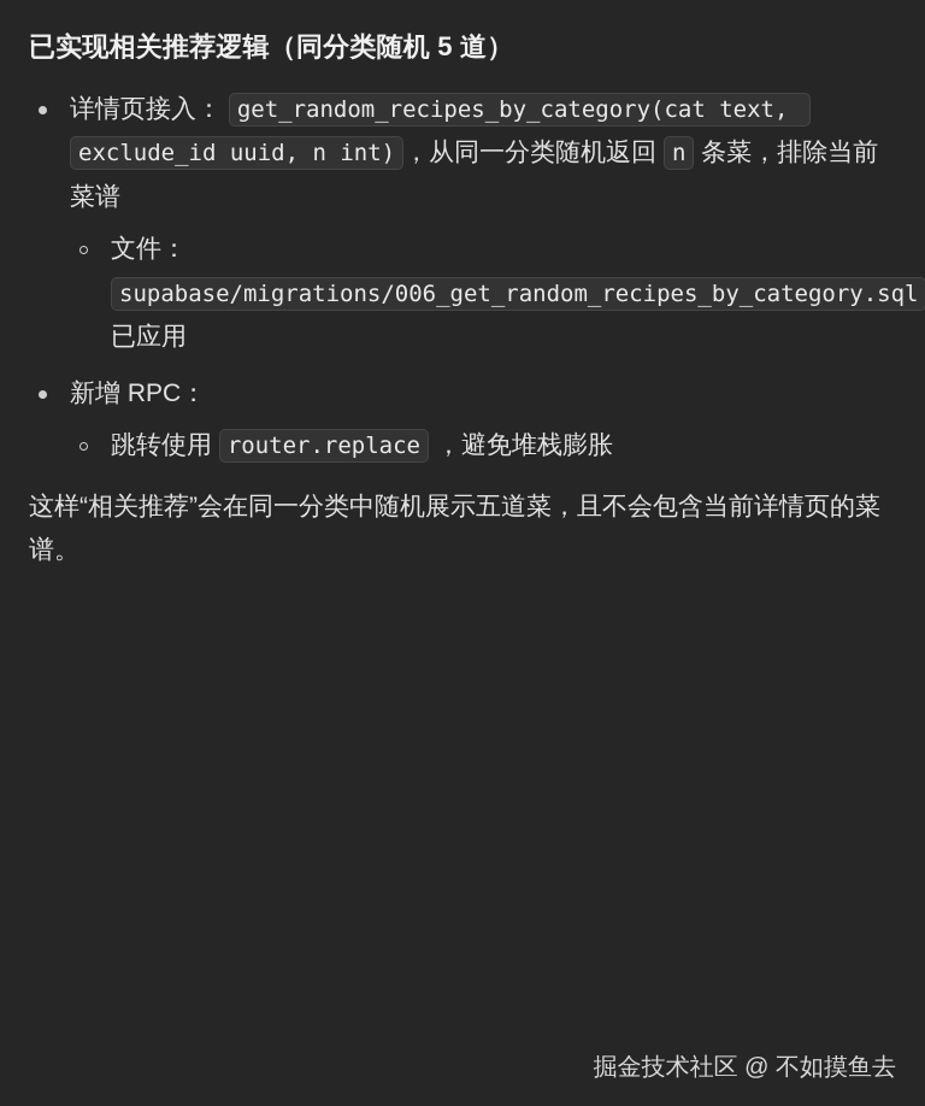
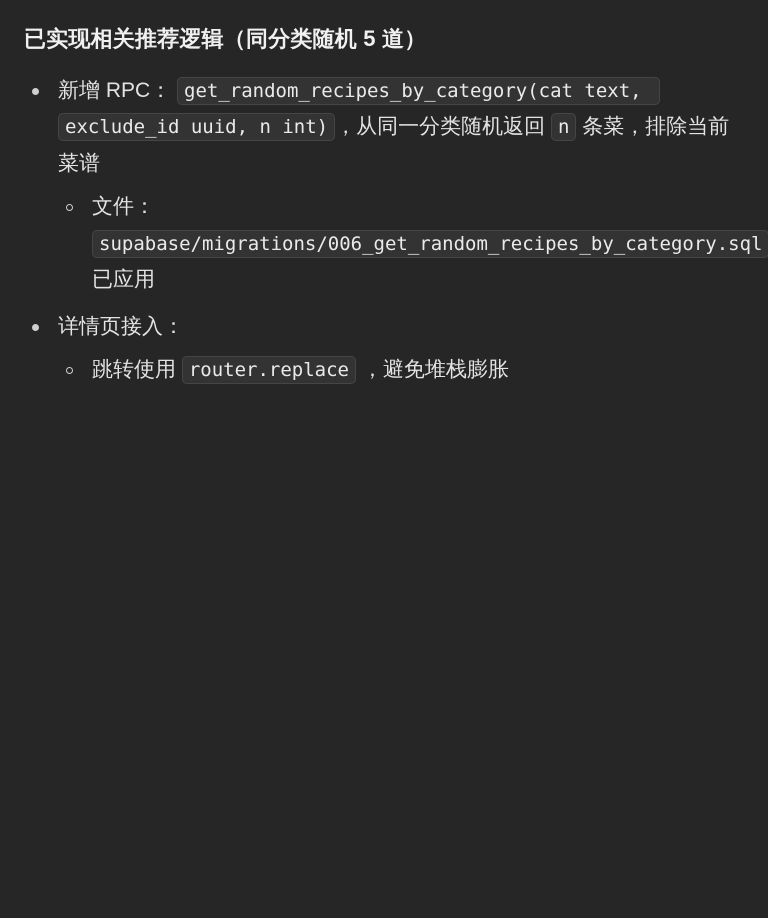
  已实现相关推荐逻辑（同分类随机 5 道）
- 详情页接入： get_random_recipes_by_category(cat text, exclude_id uuid, n int) ，从同一分类随机返回 n 条菜，排除当前菜谱
+ 新增 RPC： get_random_recipes_by_category(cat text, exclude_id uuid, n int) ，从同一分类随机返回 n 条菜，排除当前菜谱
  文件： supabase/migrations/006_get_random_recipes_by_category.sql 已应用
- 新增 RPC：
+ 详情页接入：
  跳转使用 router.replace ，避免堆栈膨胀
- 这样“相关推荐”会在同一分类中随机展示五道菜，且不会包含当前详情页的菜谱。
- 掘金技术社区 @ 不如摸鱼去
